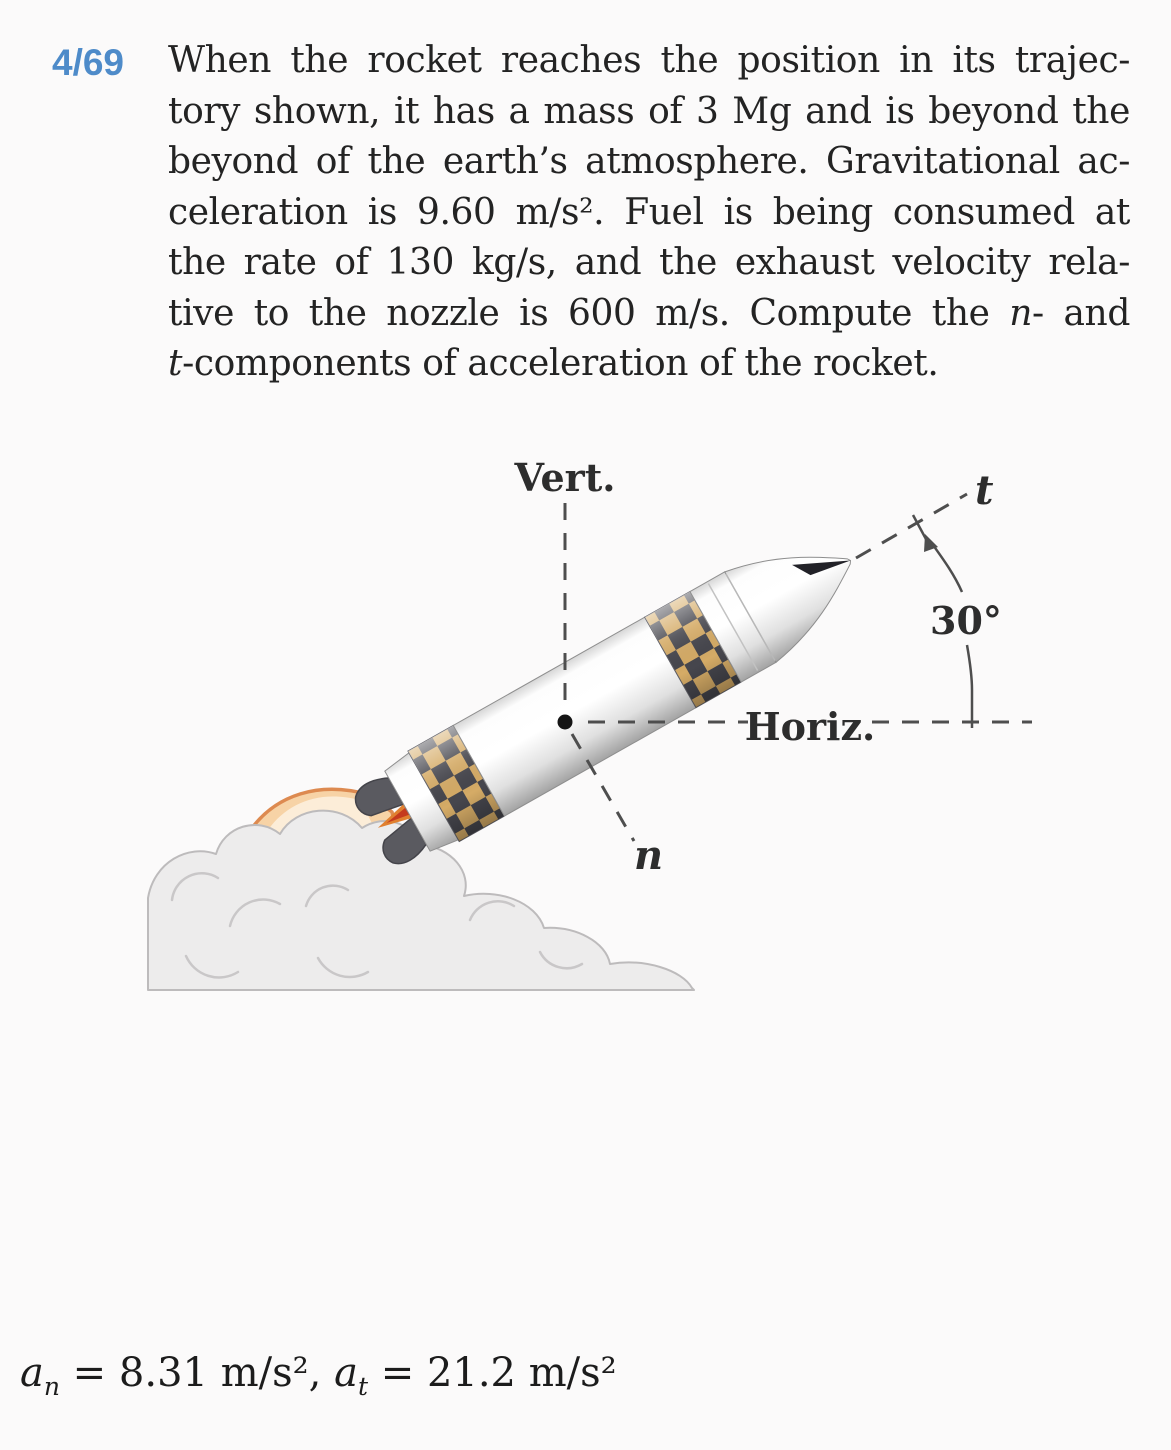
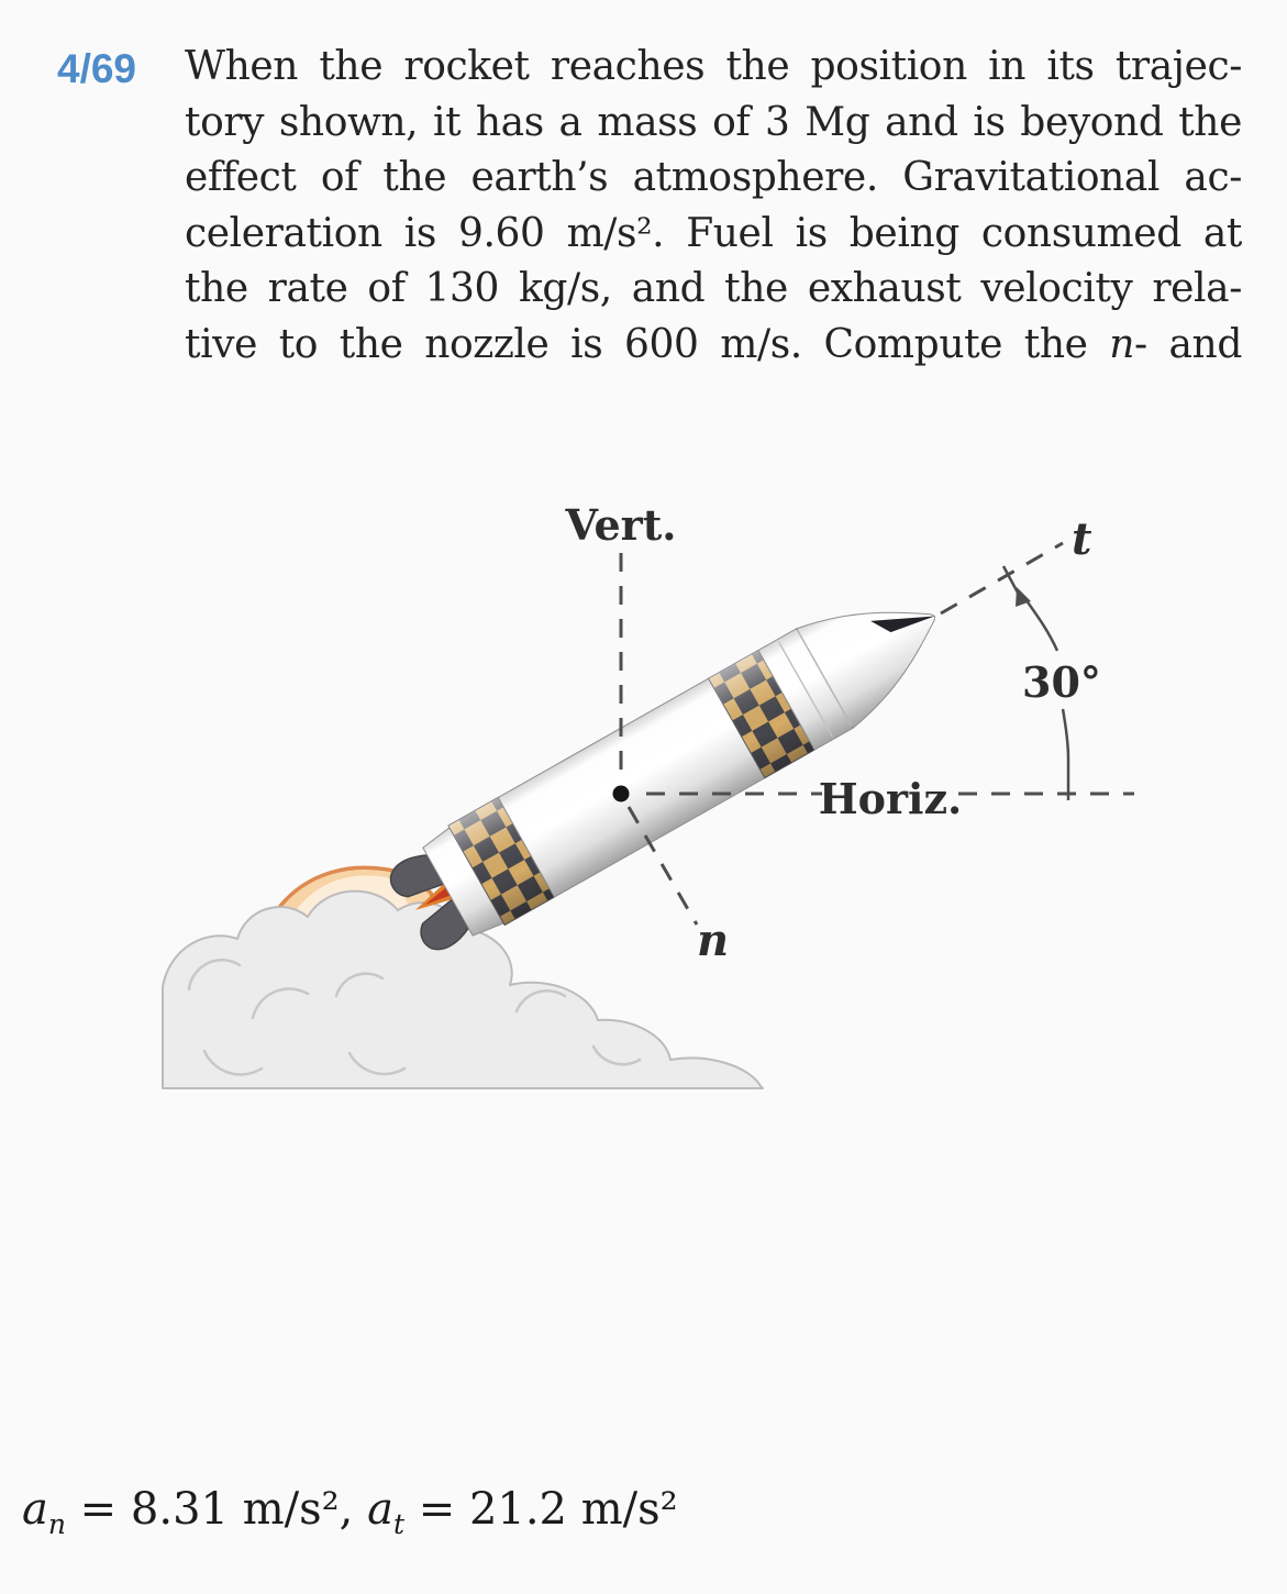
  4/69
  When the rocket reaches the position in its trajec-
  tory shown, it has a mass of 3 Mg and is beyond the
- beyond of the earth’s atmosphere. Gravitational ac-
+ effect of the earth’s atmosphere. Gravitational ac-
  celeration is 9.60 m/s². Fuel is being consumed at
  the rate of 130 kg/s, and the exhaust velocity rela-
  tive to the nozzle is 600 m/s. Compute the n- and
- t-components of acceleration of the rocket.
  Vert.
  Horiz.
  t
  n
  30°
  an = 8.31 m/s², at = 21.2 m/s²
